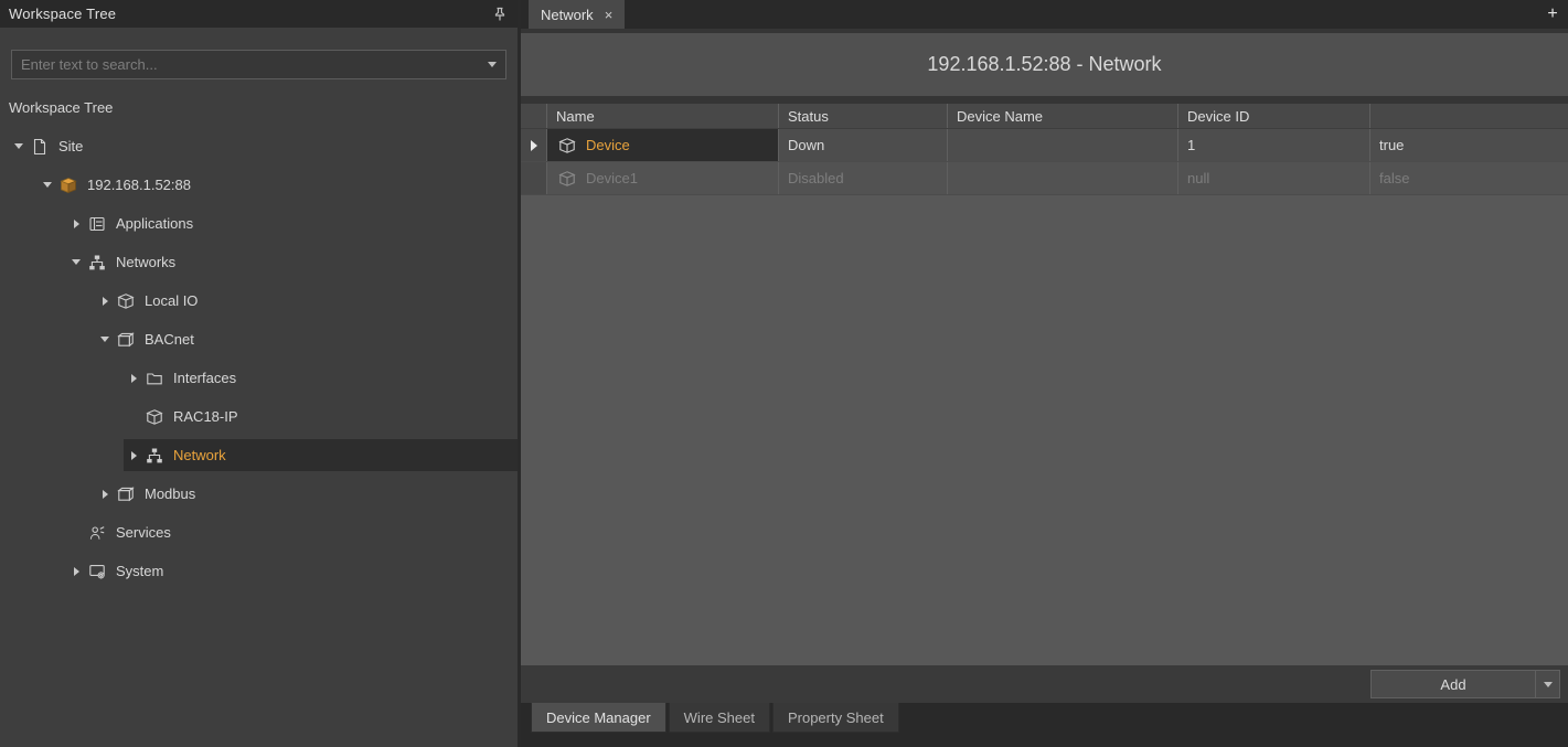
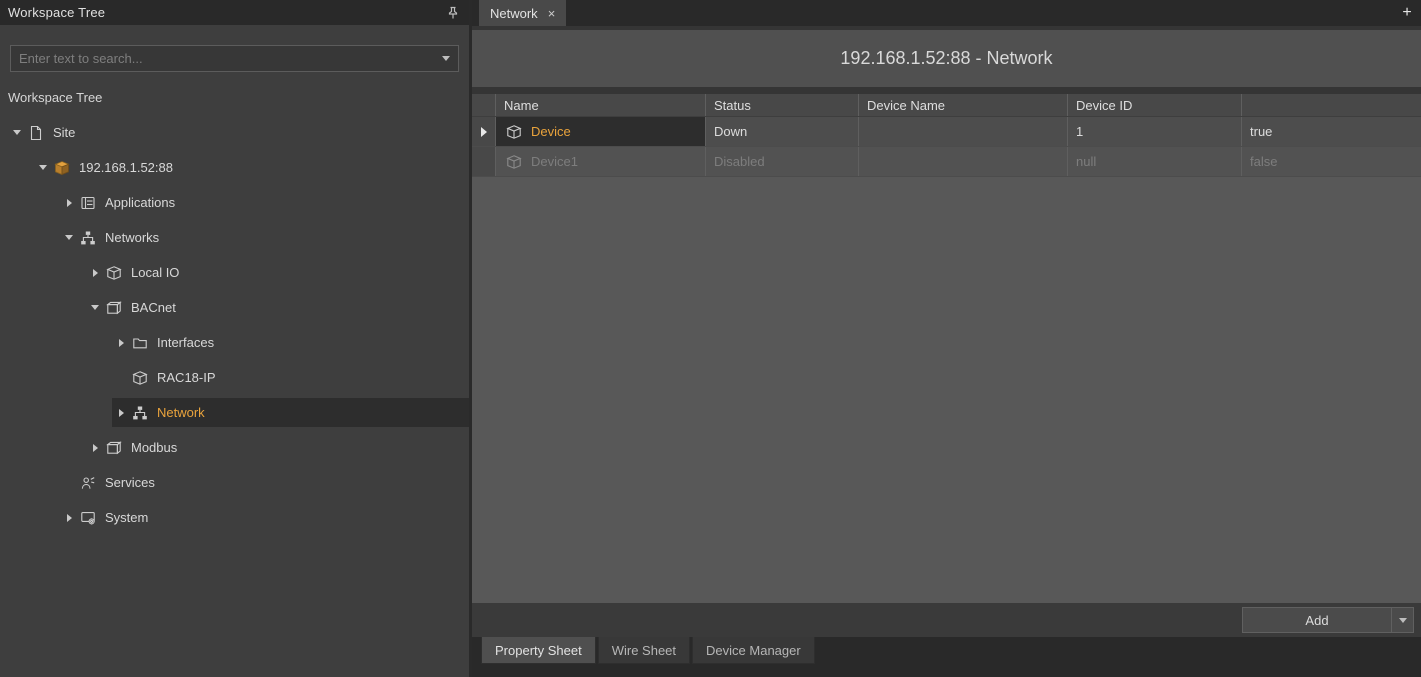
  Workspace Tree
  Enter text to search...
  Workspace Tree
  Site
  192.168.1.52:88
  Applications
  Networks
  Local IO
  BACnet
  Interfaces
  RAC18-IP
  Network
  Modbus
  Services
  System
  Network
  ×
  +
  192.168.1.52:88 - Network
  Name
  Status
  Device Name
  Device ID
  Device
  Down
  1
  true
  Device1
  Disabled
  null
  false
  Add
- Device Manager
+ Property Sheet
  Wire Sheet
- Property Sheet
+ Device Manager
